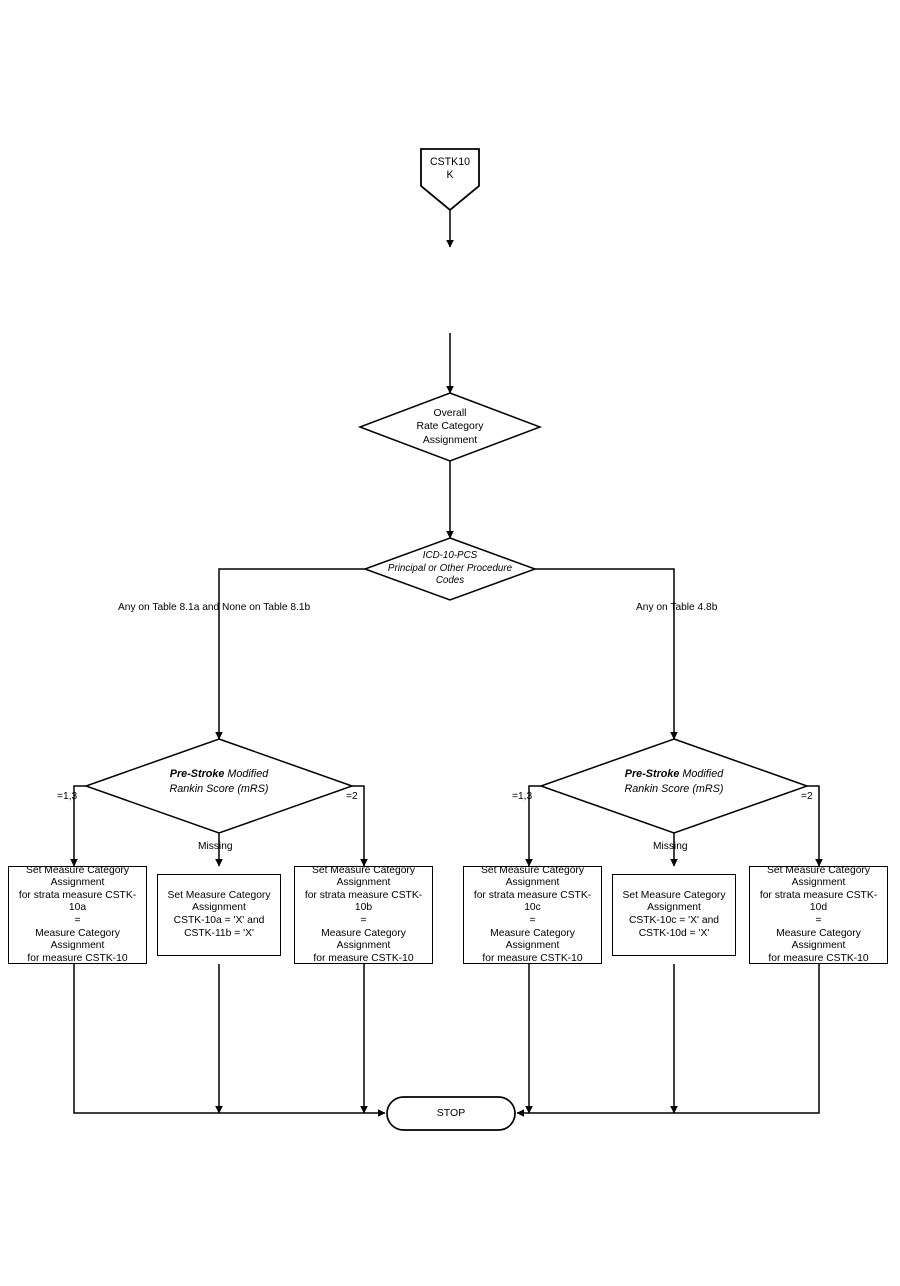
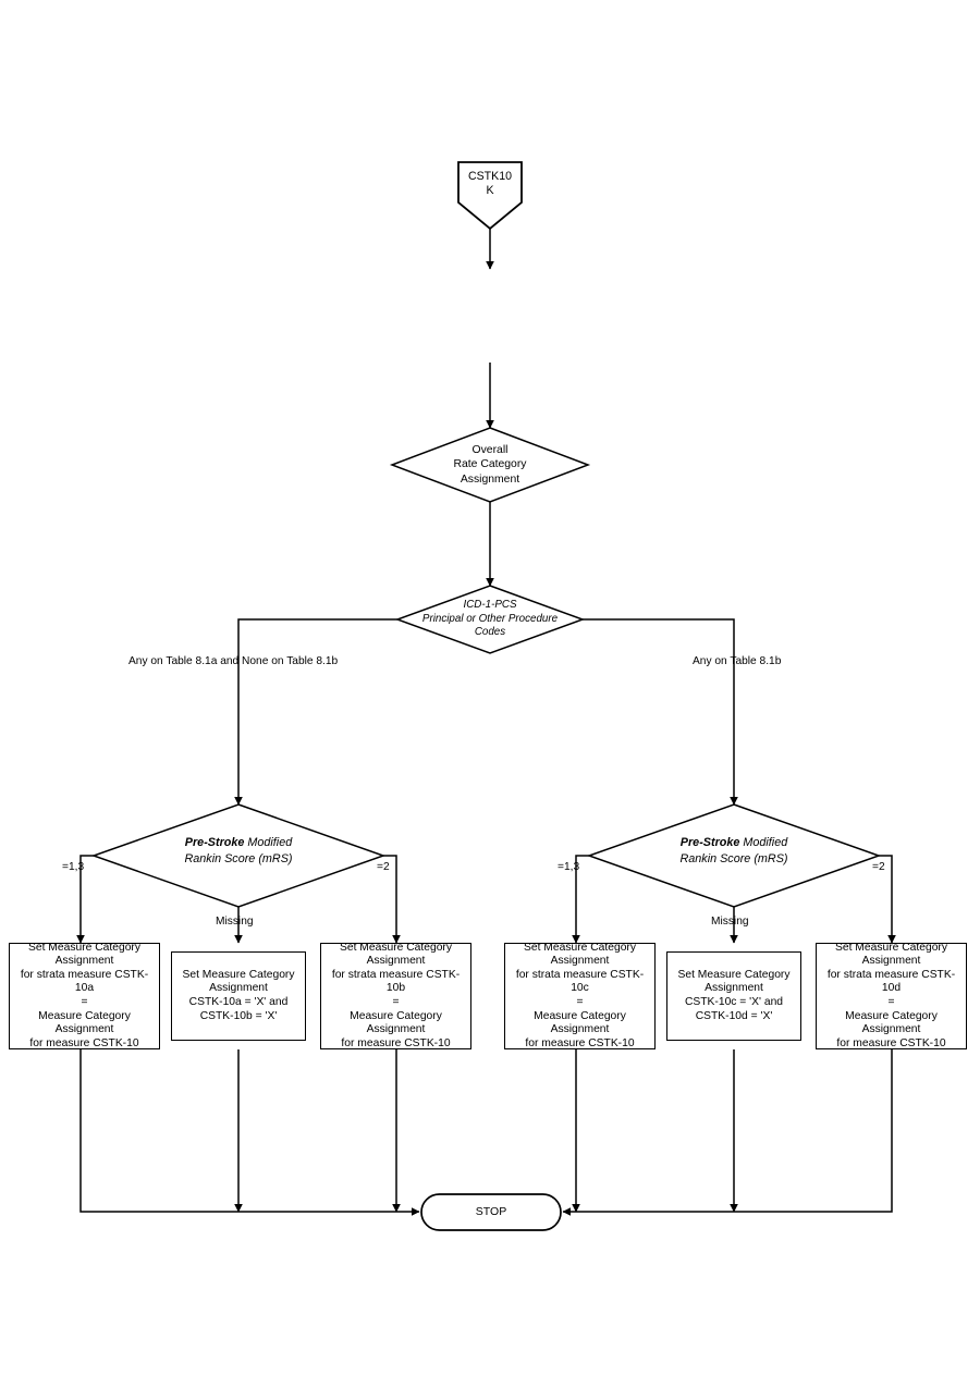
  CSTK10
  K
  Overall
  Rate Category
  Assignment
- ICD-10-PCS
+ ICD-1-PCS
  Principal or Other Procedure
  Codes
  Any on Table 8.1a and None on Table 8.1b
- Any on Table 4.8b
+ Any on Table 8.1b
  Pre-Stroke Modified
  Rankin Score (mRS)
  Pre-Stroke Modified
  Rankin Score (mRS)
  =1,3
  Missing
  =2
  =1,3
  Missing
  =2
  Set Measure Category
  Assignment
  for strata measure CSTK-10a
  =
  Measure Category Assignment
  for measure CSTK-10
  Set Measure Category
  Assignment
  CSTK-10a = 'X' and
- CSTK-11b = 'X'
+ CSTK-10b = 'X'
  Set Measure Category
  Assignment
  for strata measure CSTK-10b
  =
  Measure Category Assignment
  for measure CSTK-10
  Set Measure Category
  Assignment
  for strata measure CSTK-10c
  =
  Measure Category Assignment
  for measure CSTK-10
  Set Measure Category
  Assignment
  CSTK-10c = 'X' and
  CSTK-10d = 'X'
  Set Measure Category
  Assignment
  for strata measure CSTK-10d
  =
  Measure Category Assignment
  for measure CSTK-10
  STOP
